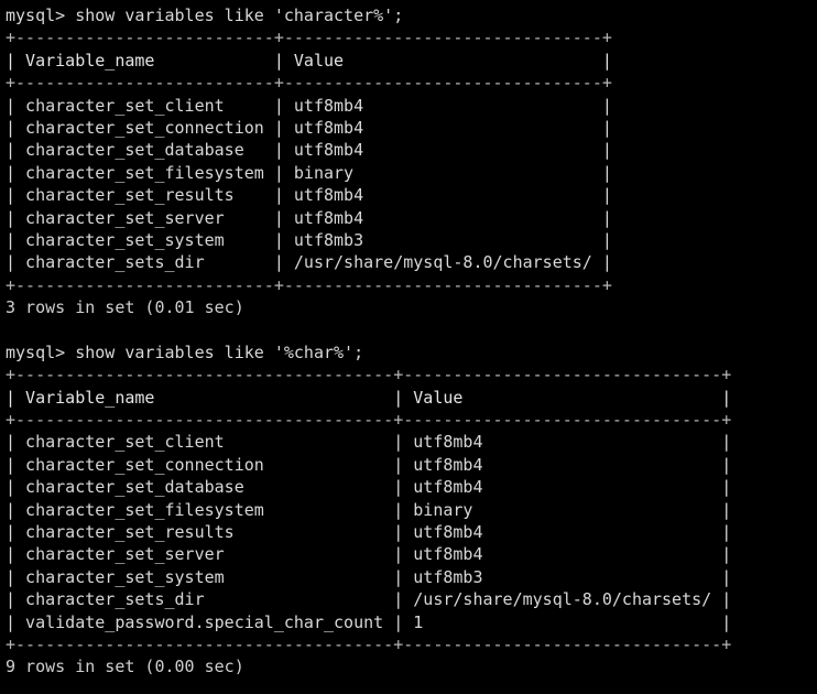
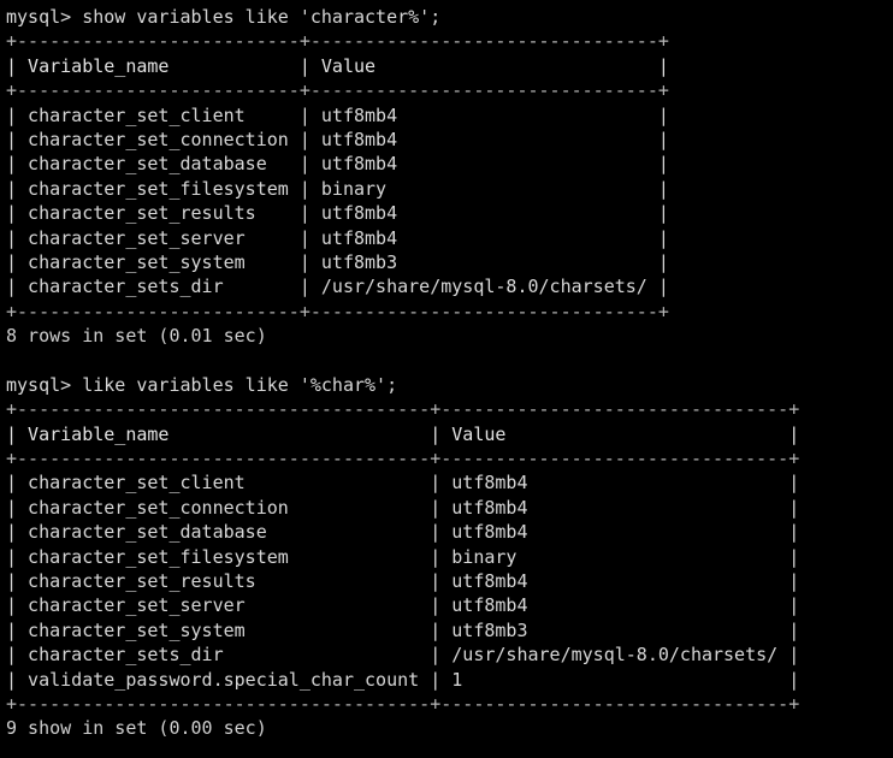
  mysql> show variables like 'character%';
  +--------------------------+--------------------------------+
  | Variable_name | Value |
  +--------------------------+--------------------------------+
  | character_set_client | utf8mb4 |
  | character_set_connection | utf8mb4 |
  | character_set_database | utf8mb4 |
  | character_set_filesystem | binary |
  | character_set_results | utf8mb4 |
  | character_set_server | utf8mb4 |
  | character_set_system | utf8mb3 |
  | character_sets_dir | /usr/share/mysql-8.0/charsets/ |
  +--------------------------+--------------------------------+
- 3 rows in set (0.01 sec)
+ 8 rows in set (0.01 sec)
- mysql> show variables like '%char%';
+ mysql> like variables like '%char%';
  +--------------------------------------+--------------------------------+
  | Variable_name | Value |
  +--------------------------------------+--------------------------------+
  | character_set_client | utf8mb4 |
  | character_set_connection | utf8mb4 |
  | character_set_database | utf8mb4 |
  | character_set_filesystem | binary |
  | character_set_results | utf8mb4 |
  | character_set_server | utf8mb4 |
  | character_set_system | utf8mb3 |
  | character_sets_dir | /usr/share/mysql-8.0/charsets/ |
  | validate_password.special_char_count | 1 |
  +--------------------------------------+--------------------------------+
- 9 rows in set (0.00 sec)
+ 9 show in set (0.00 sec)
